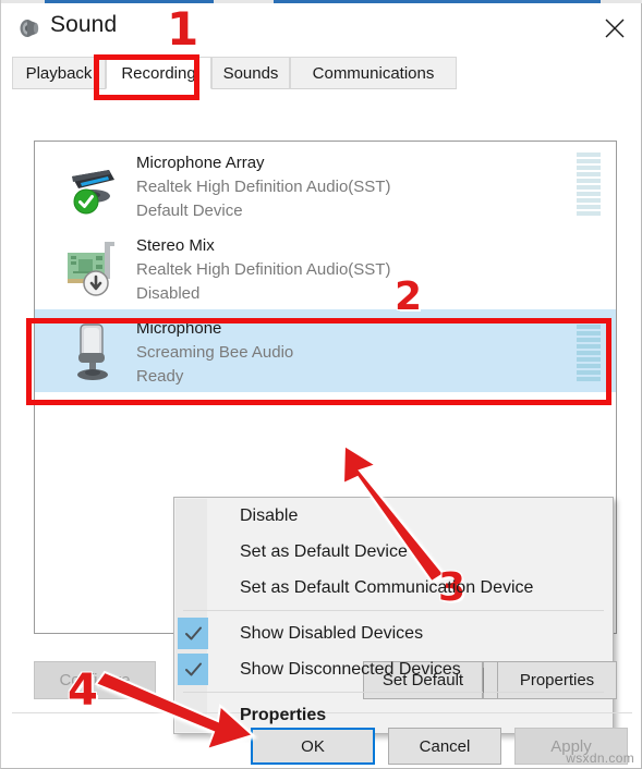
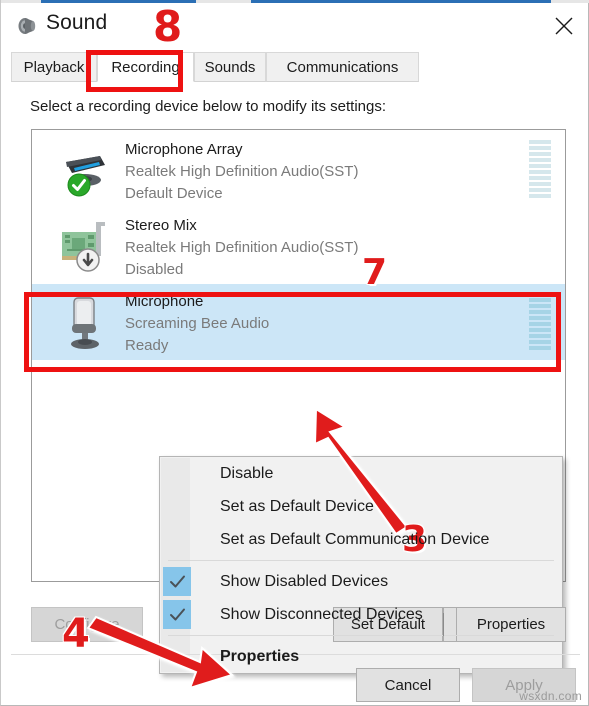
  Sound
  Playback
  Recording
  Sounds
  Communications
+ Select a recording device below to modify its settings:
  Microphone Array
  Realtek High Definition Audio(SST)
  Default Device
  Stereo Mix
  Realtek High Definition Audio(SST)
  Disabled
  Microphone
  Screaming Bee Audio
  Ready
  Disable
  Set as Default Device
  Set as Default Communication Device
  Show Disabled Devices
  Show Disconnected Devices
  Properties
  Set Default
  Properties
- OK
  Cancel
  Apply
  wsxdn.com
- 1
+ 8
- 2
+ 7
  3
  4
